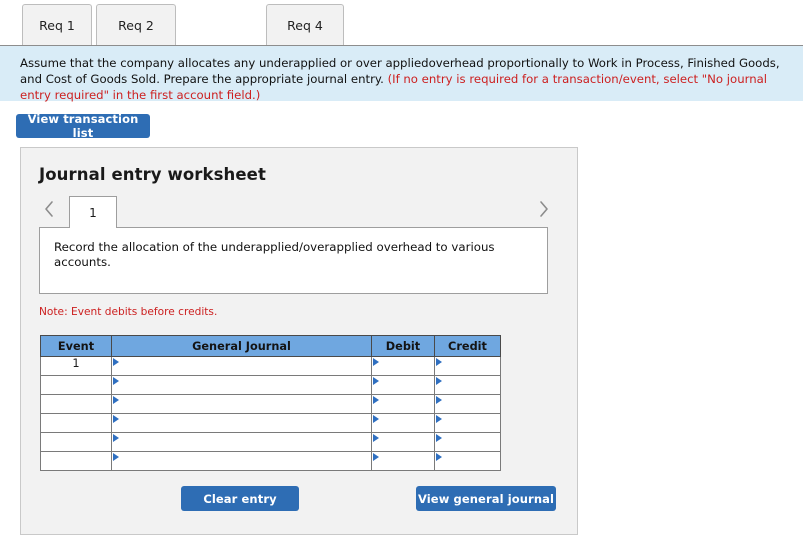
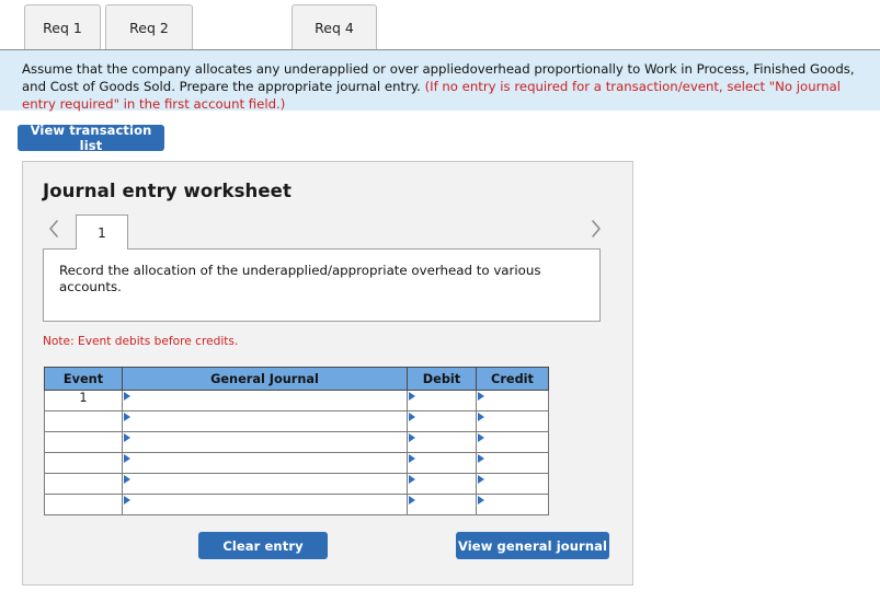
  Req 1
  Req 2
  Req 4
  Assume that the company allocates any underapplied or over appliedoverhead proportionally to Work in Process, Finished Goods, and Cost of Goods Sold. Prepare the appropriate journal entry. (If no entry is required for a transaction/event, select "No journal entry required" in the first account field.)
  View transaction list
  Journal entry worksheet
  1
- Record the allocation of the underapplied/overapplied overhead to various accounts.
+ Record the allocation of the underapplied/appropriate overhead to various accounts.
  Note: Event debits before credits.
  Event	General Journal	Debit	Credit
  1
  Clear entry
  View general journal
